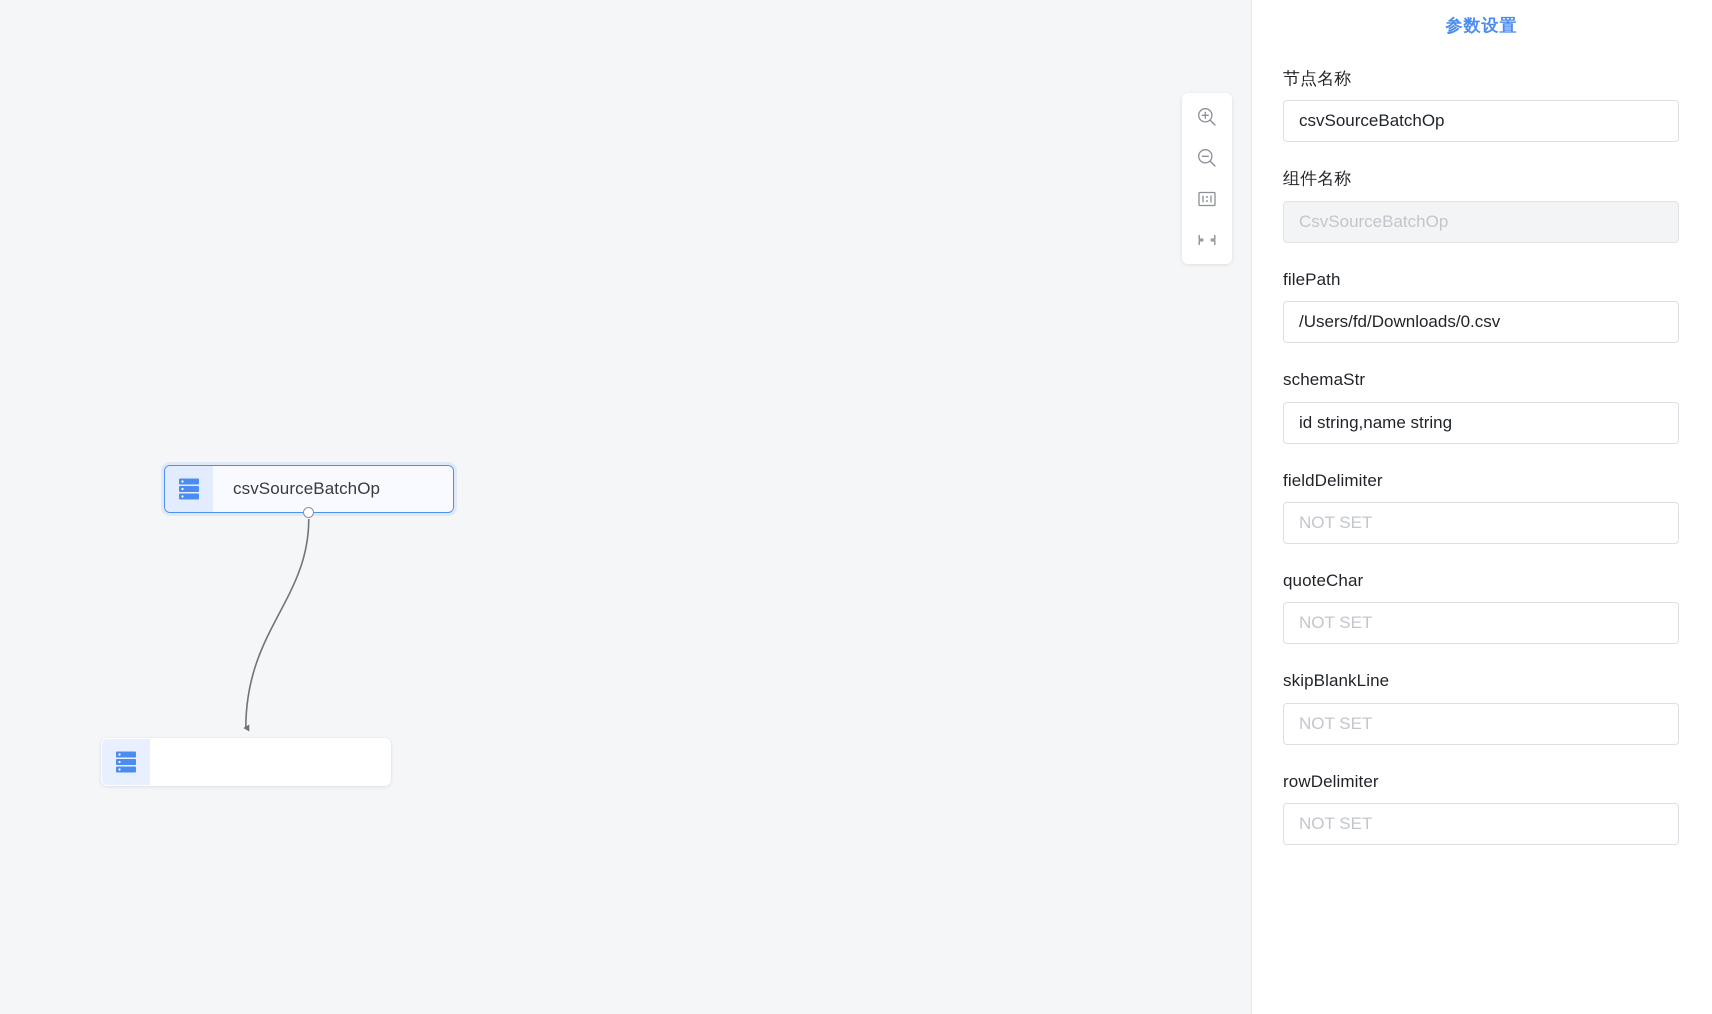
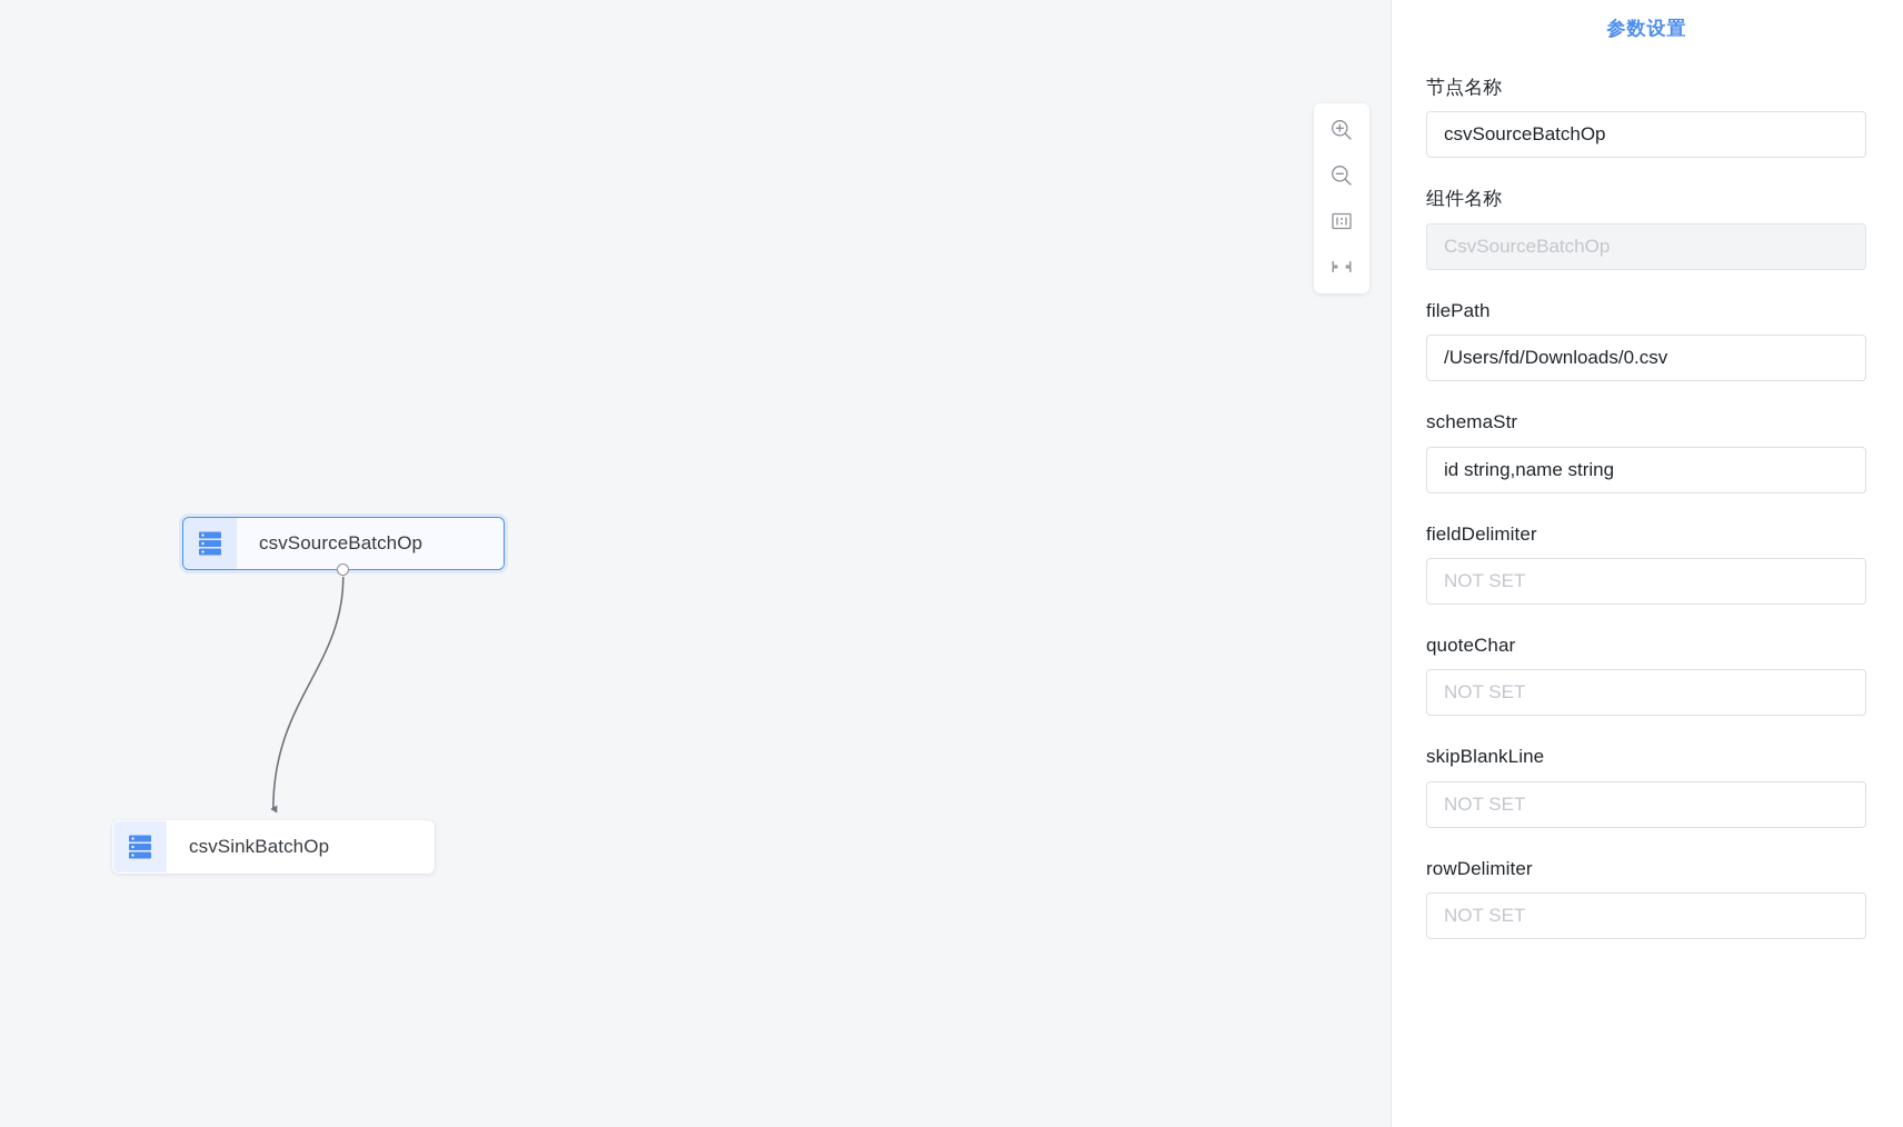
  csvSourceBatchOp
+ csvSinkBatchOp
  参数设置
  节点名称
  csvSourceBatchOp
  组件名称
  CsvSourceBatchOp
  filePath
  /Users/fd/Downloads/0.csv
  schemaStr
  id string,name string
  fieldDelimiter
  NOT SET
  quoteChar
  NOT SET
  skipBlankLine
  NOT SET
  rowDelimiter
  NOT SET
